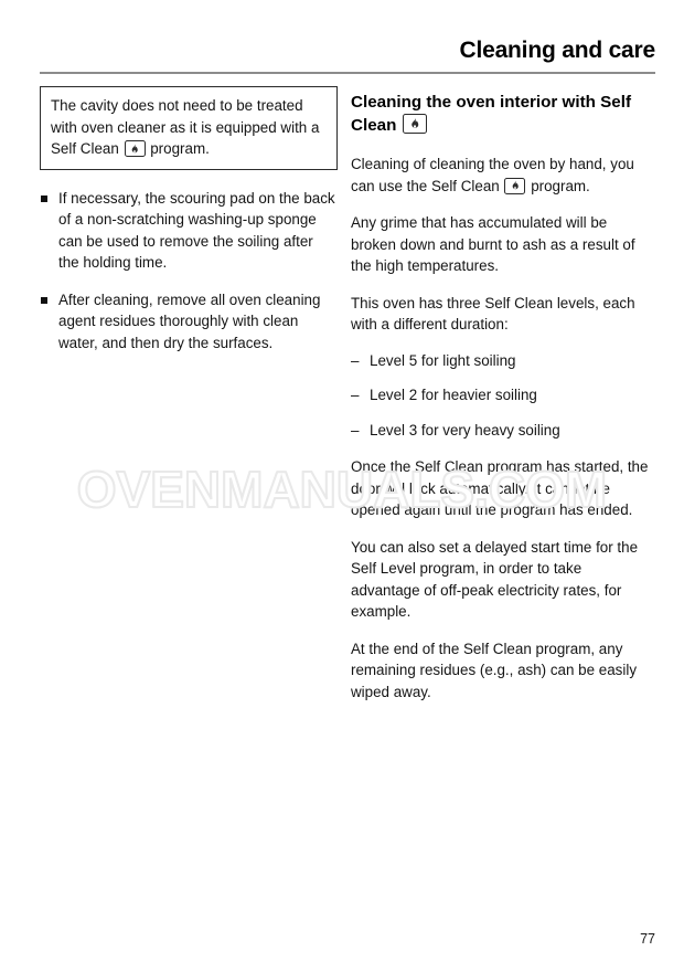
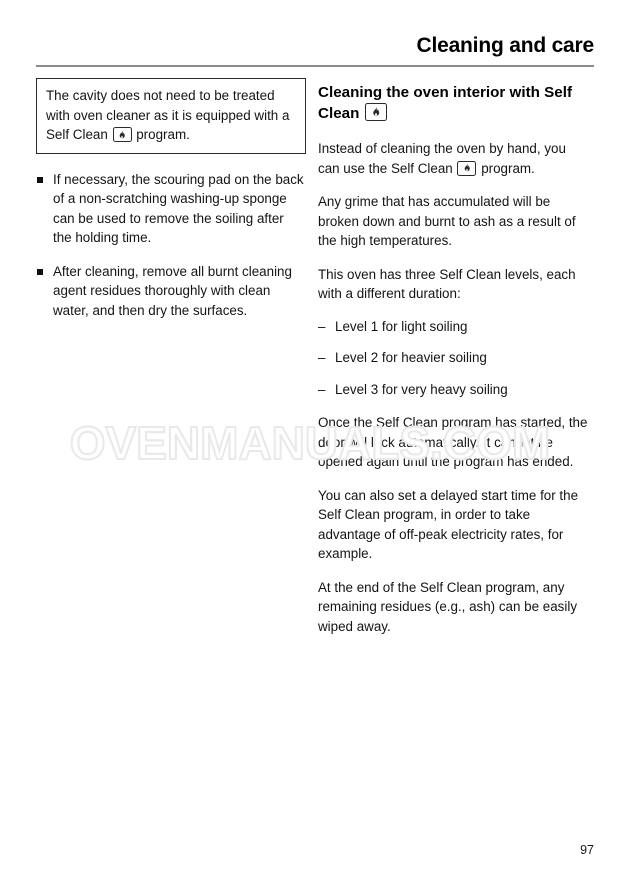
  OVENMANUALS.COM
  Cleaning and care
  The cavity does not need to be treated with oven cleaner as it is equipped with a Self Clean program.
  If necessary, the scouring pad on the back of a non-scratching washing-up sponge can be used to remove the soiling after the holding time.
- After cleaning, remove all oven cleaning agent residues thoroughly with clean water, and then dry the surfaces.
+ After cleaning, remove all burnt cleaning agent residues thoroughly with clean water, and then dry the surfaces.
  Cleaning the oven interior with Self Clean
- Cleaning of cleaning the oven by hand, you can use the Self Clean program.
+ Instead of cleaning the oven by hand, you can use the Self Clean program.
  Any grime that has accumulated will be broken down and burnt to ash as a result of the high temperatures.
  This oven has three Self Clean levels, each with a different duration:
- Level 5 for light soiling
+ Level 1 for light soiling
  Level 2 for heavier soiling
  Level 3 for very heavy soiling
  Once the Self Clean program has started, the door will lock automatically. It cannot be opened again until the program has ended.
- You can also set a delayed start time for the Self Level program, in order to take advantage of off-peak electricity rates, for example.
+ You can also set a delayed start time for the Self Clean program, in order to take advantage of off-peak electricity rates, for example.
  At the end of the Self Clean program, any remaining residues (e.g., ash) can be easily wiped away.
- 77
+ 97
